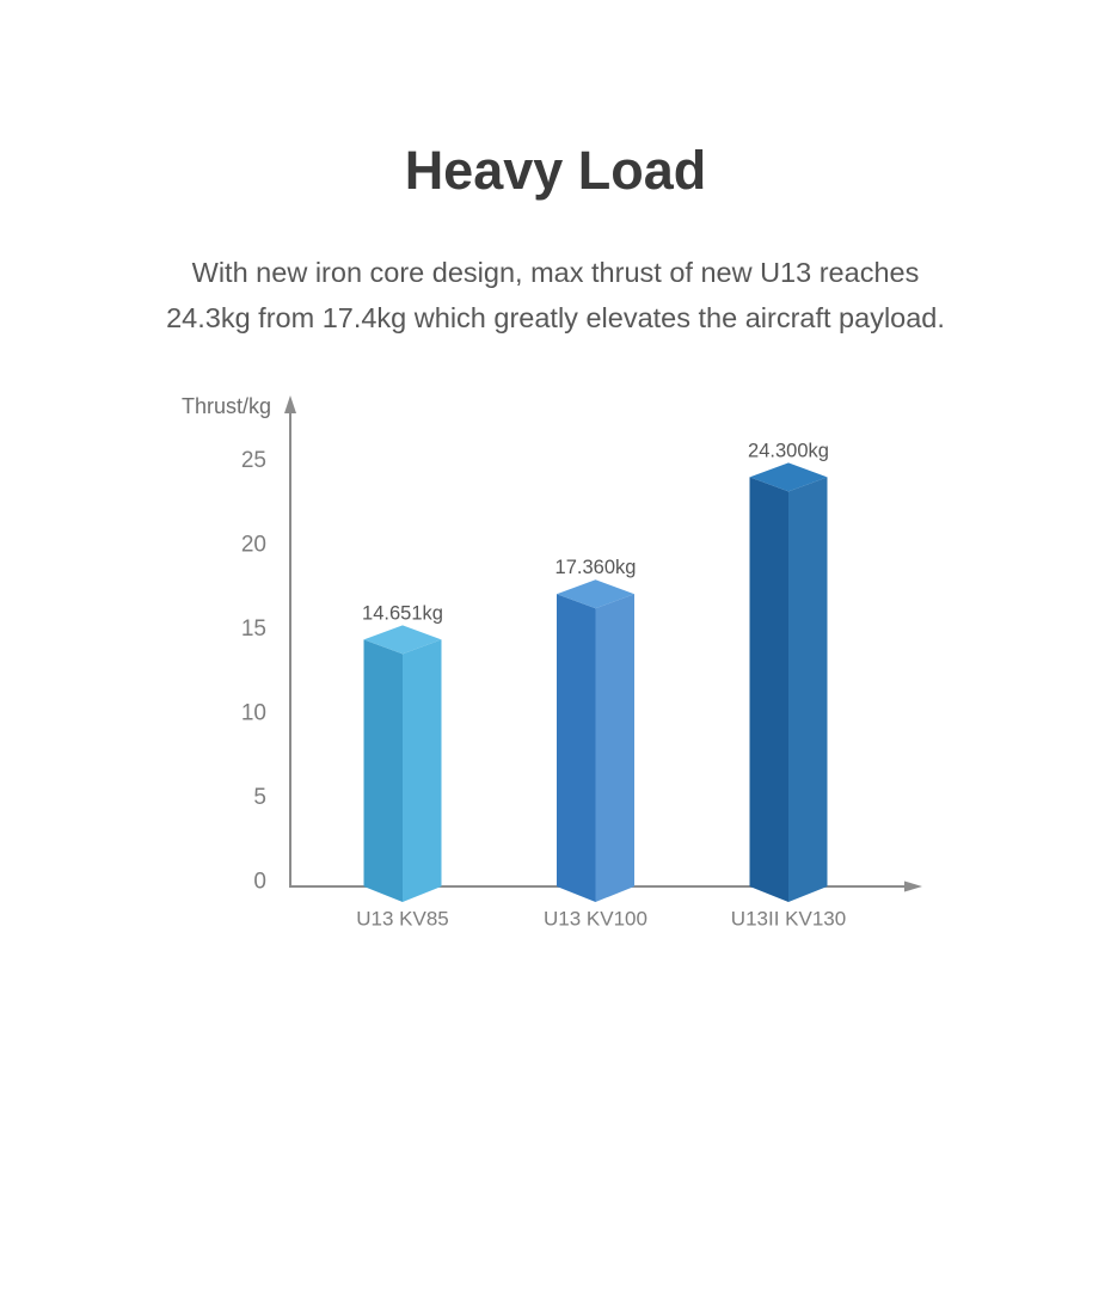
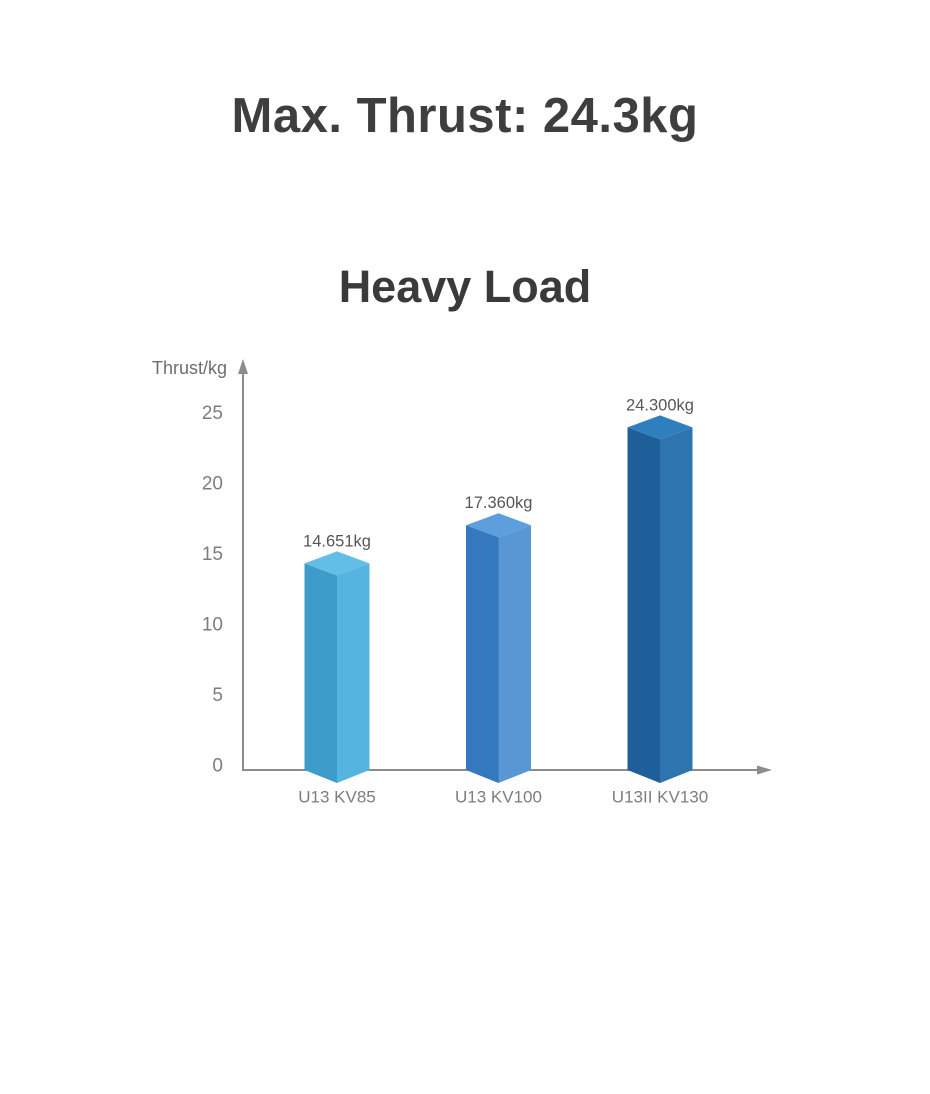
+ Max. Thrust: 24.3kg
  Heavy Load
- With new iron core design, max thrust of new U13 reaches
- 24.3kg from 17.4kg which greatly elevates the aircraft payload.
  Thrust/kg
  0
  5
  10
  15
  20
  25
  14.651kg
  U13 KV85
  17.360kg
  U13 KV100
  24.300kg
  U13II KV130
